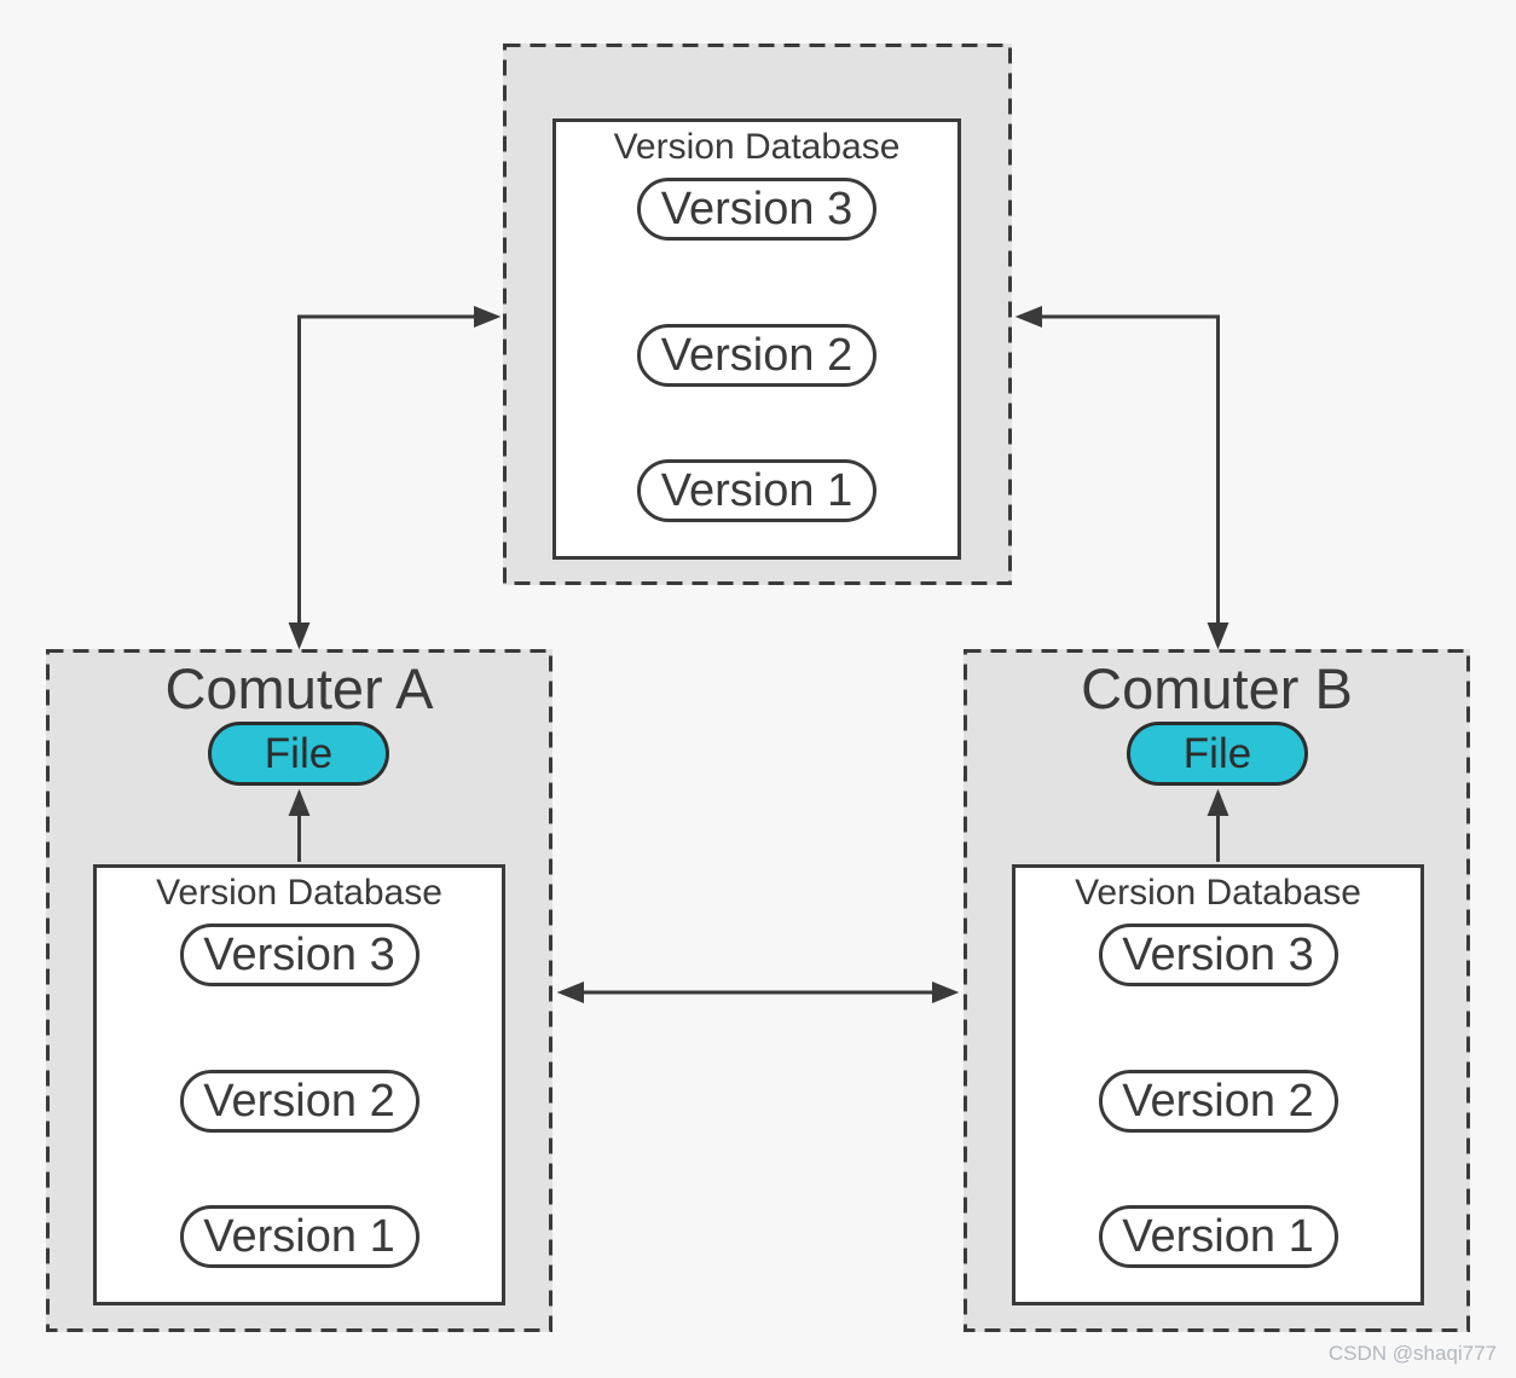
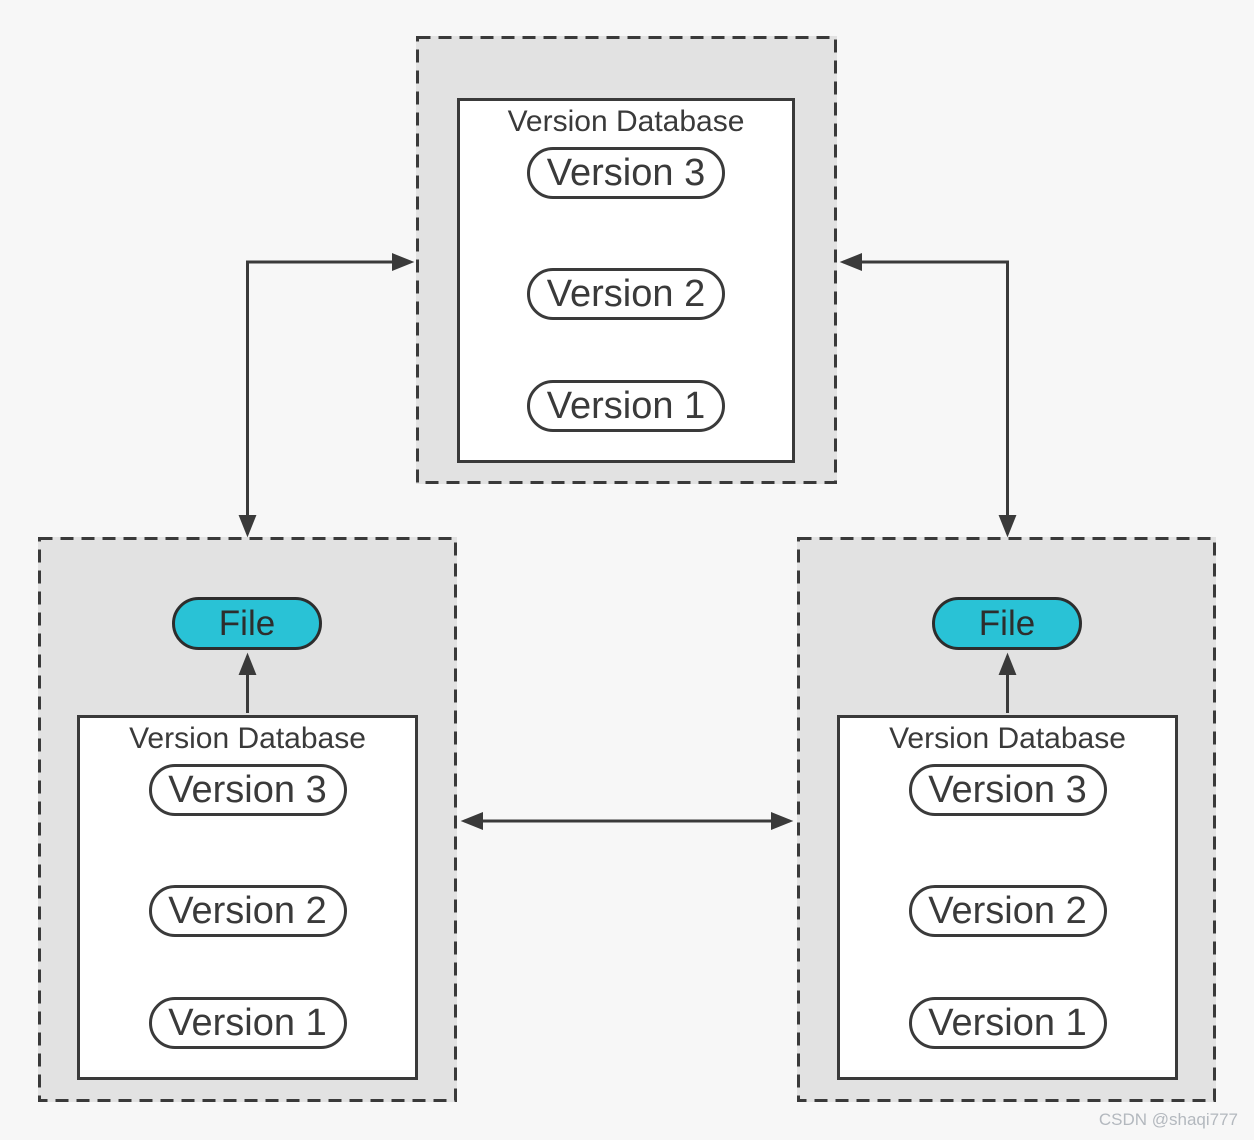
- Comuter A
- Comuter B
  File
  File
  Version Database
  Version 3
  Version 2
  Version 1
  Version Database
  Version 3
  Version 2
  Version 1
  Version Database
  Version 3
  Version 2
  Version 1
  CSDN @shaqi777
